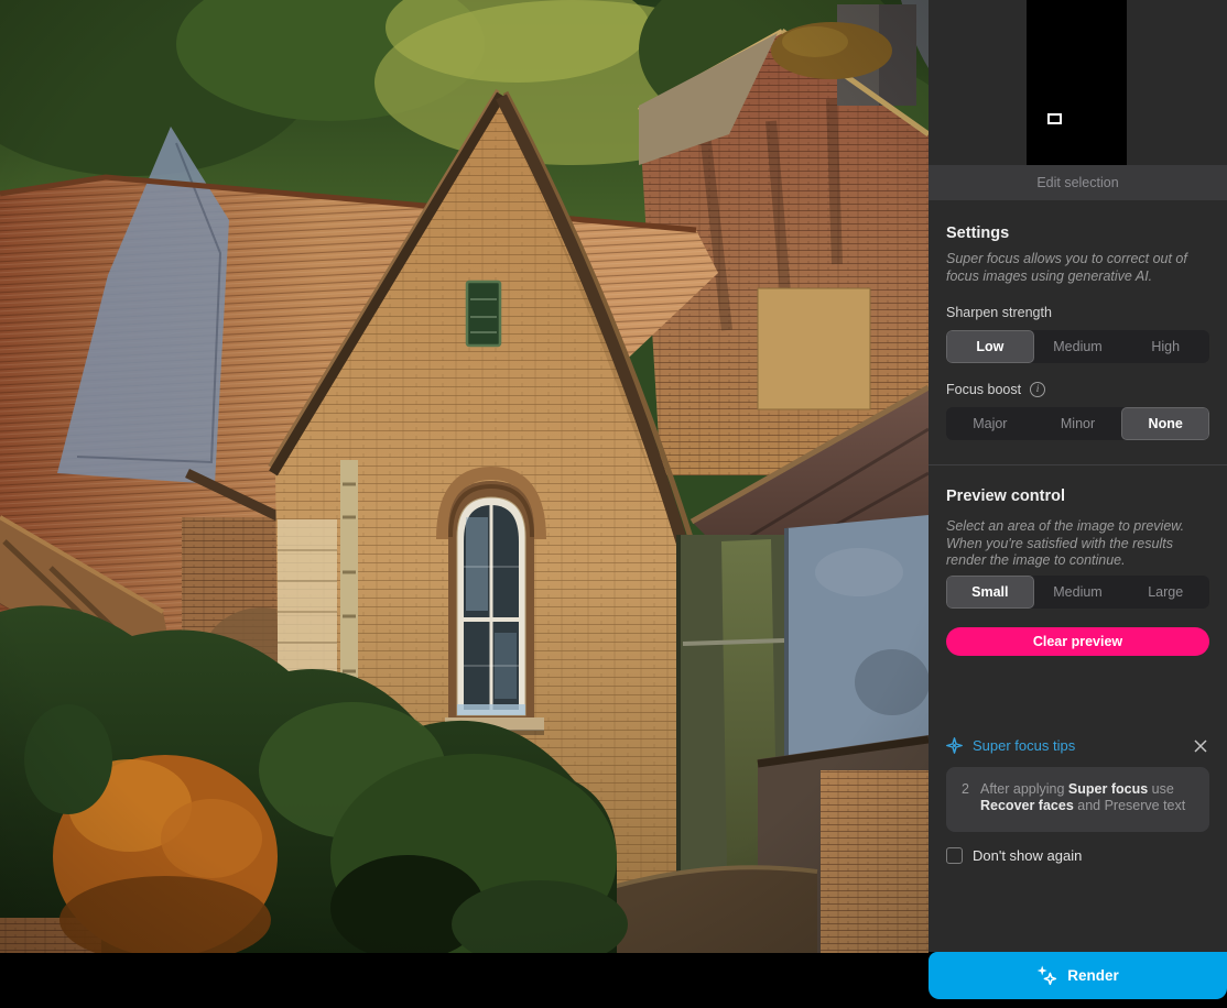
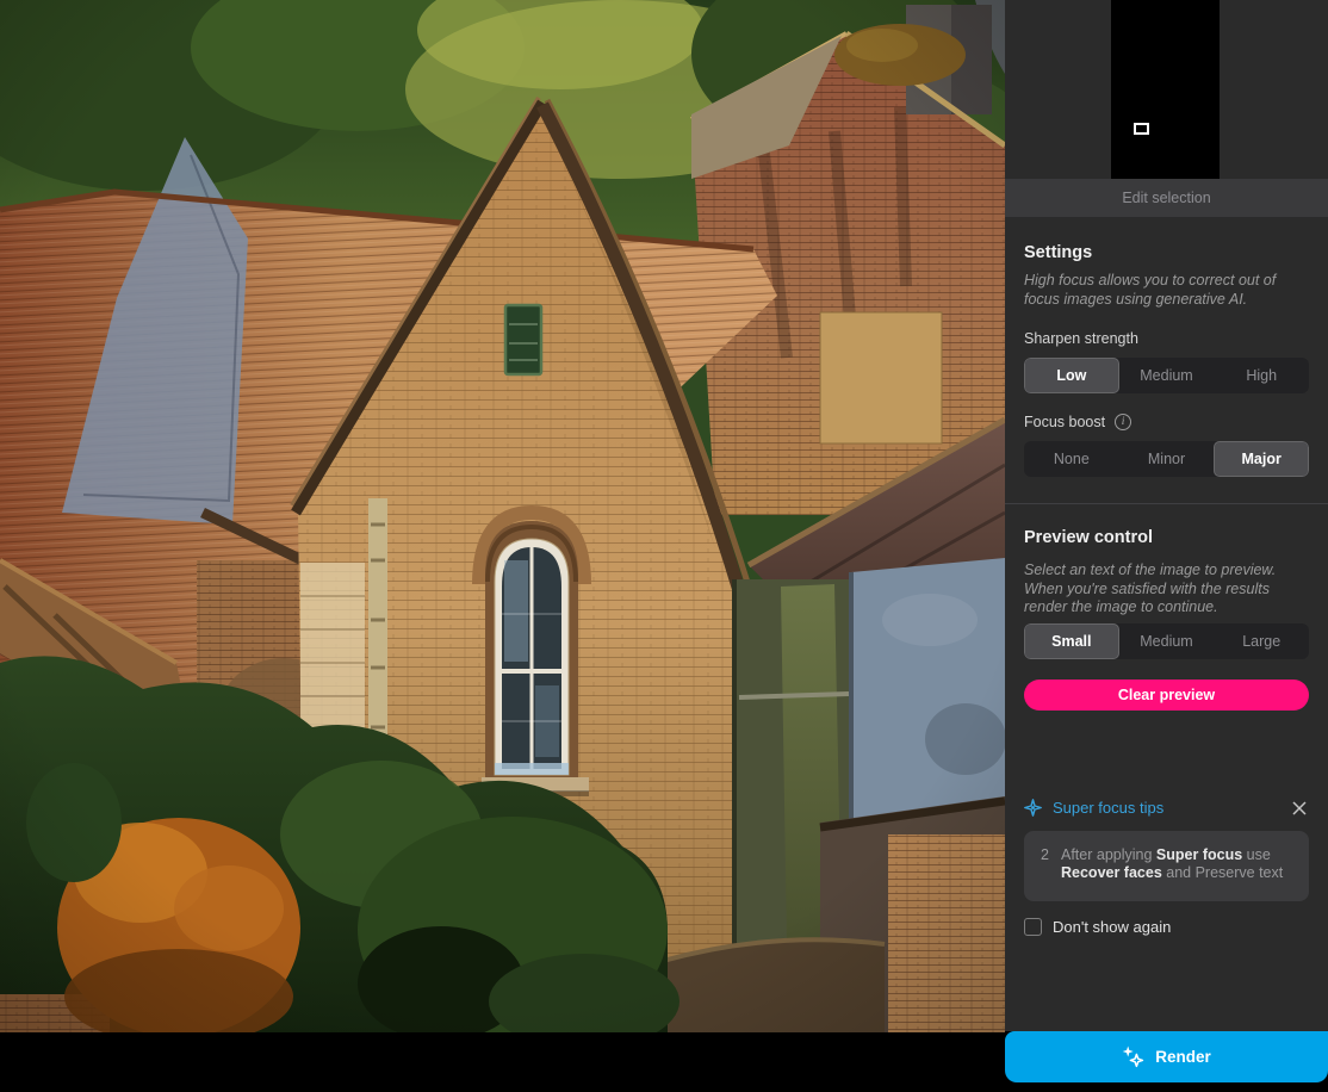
  Edit selection
  Settings
- Super focus allows you to correct out of focus images using generative AI.
+ High focus allows you to correct out of focus images using generative AI.
  Sharpen strength
  Low
  Medium
  High
  Focus boost
  i
- Major
+ None
  Minor
- None
+ Major
  Preview control
- Select an area of the image to preview. When you're satisfied with the results render the image to continue.
+ Select an text of the image to preview. When you're satisfied with the results render the image to continue.
  Small
  Medium
  Large
  Clear preview
  Super focus tips
  2
  After applying Super focus use Recover faces and Preserve text
  Don't show again
  Render
